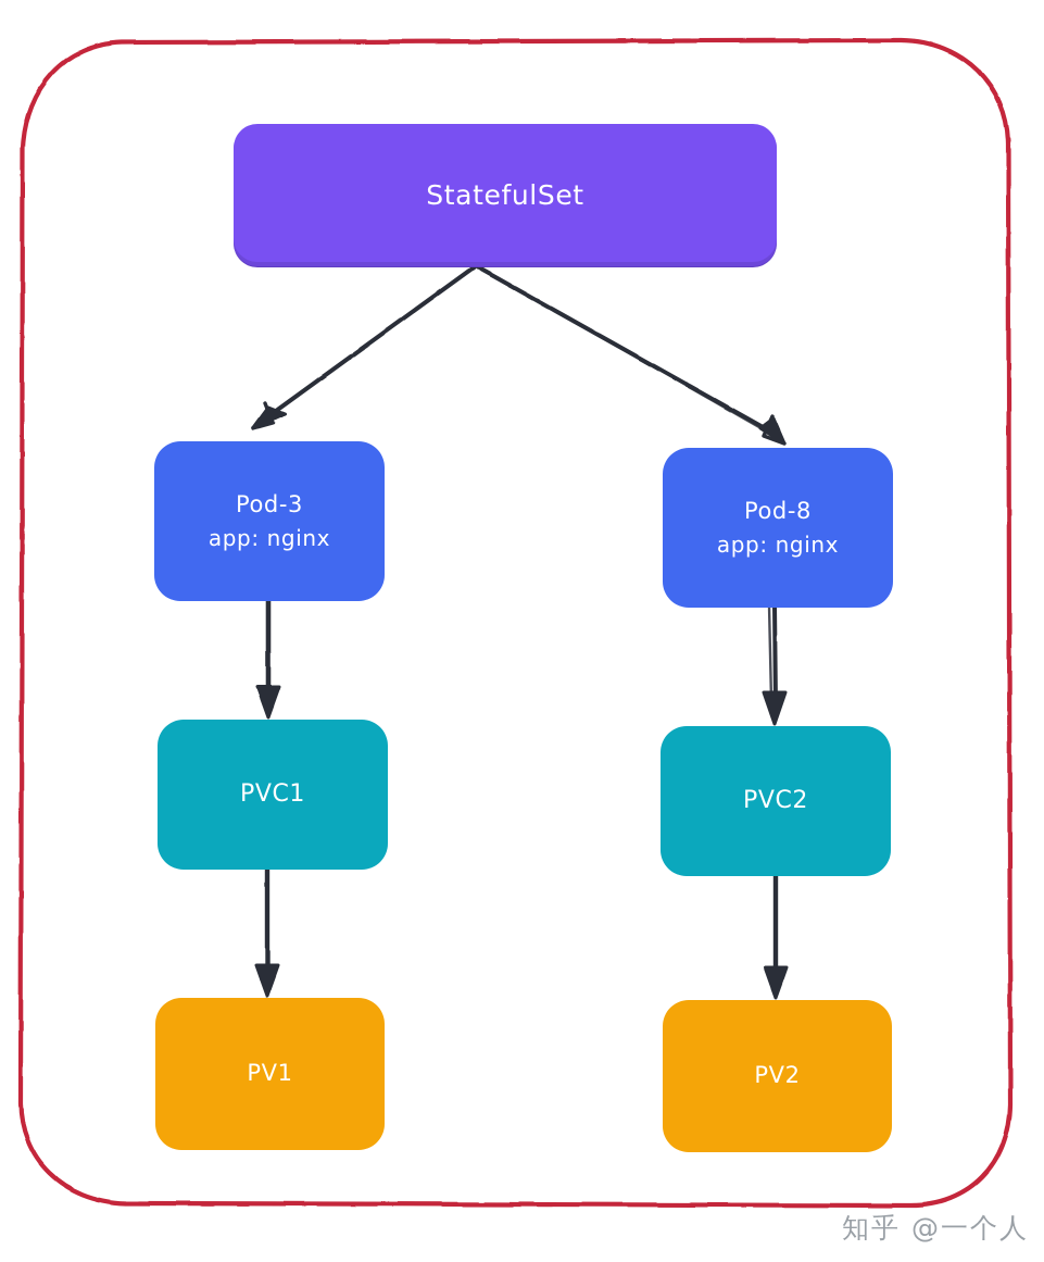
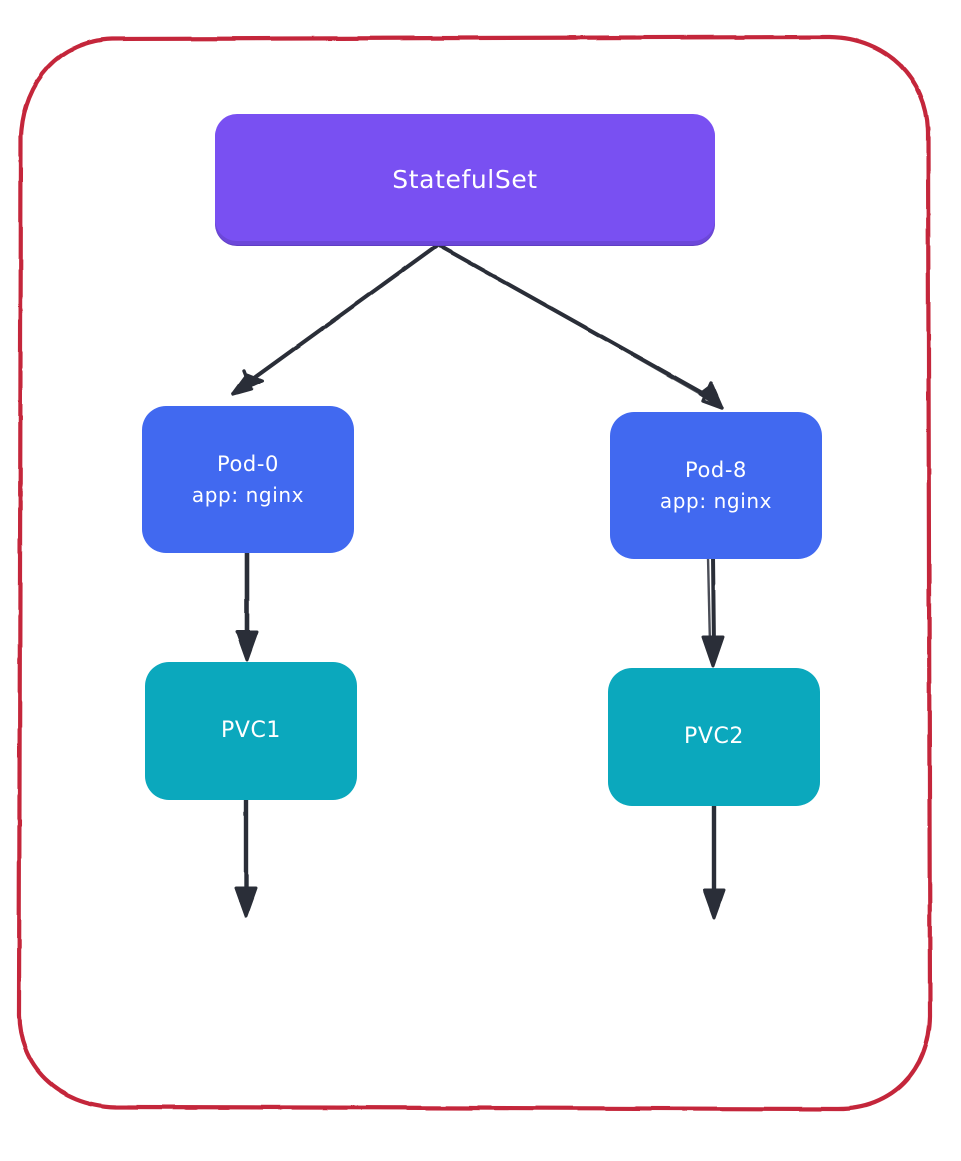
  StatefulSet
- Pod-3
+ Pod-0
  app: nginx
  Pod-8
  app: nginx
  PVC1
  PVC2
- PV1
- PV2
- 知乎 @一个人
